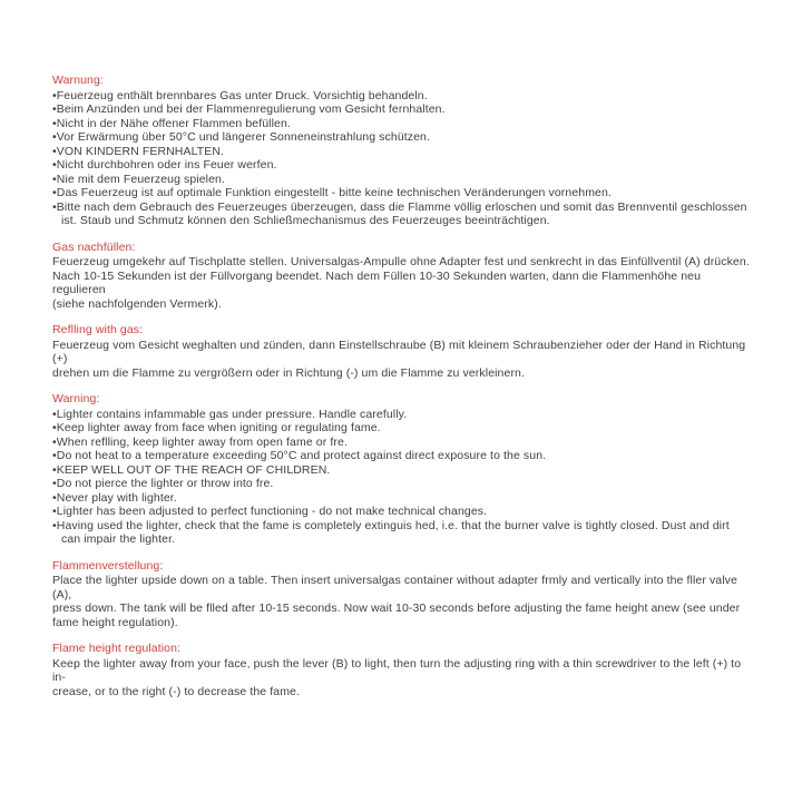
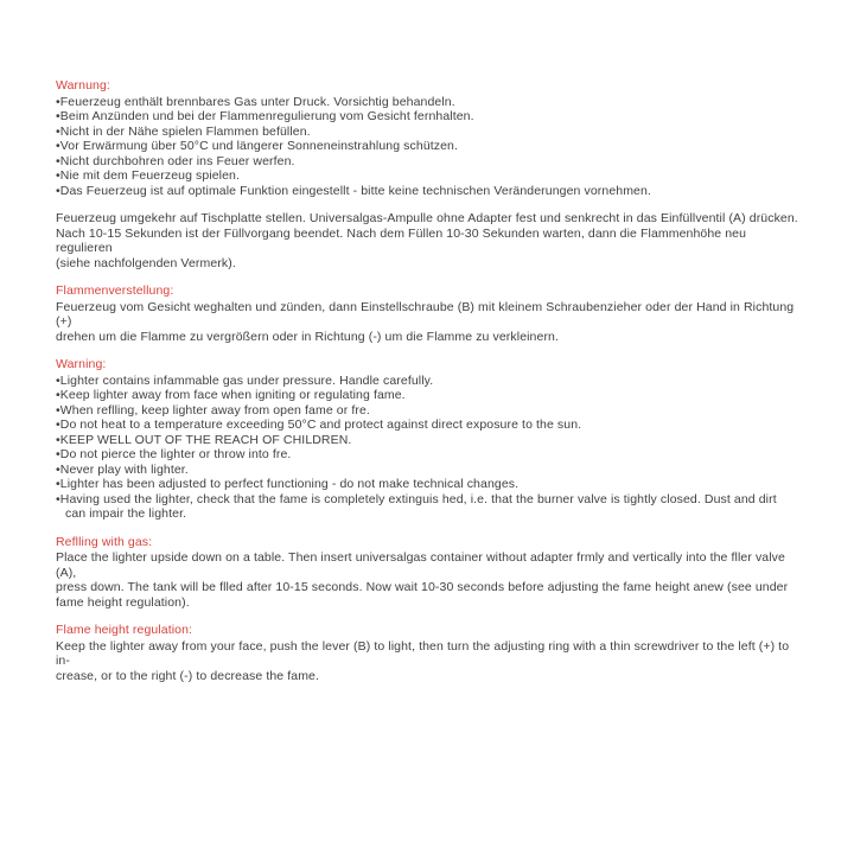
  Warnung:
  Feuerzeug enthält brennbares Gas unter Druck. Vorsichtig behandeln.
  Beim Anzünden und bei der Flammenregulierung vom Gesicht fernhalten.
- Nicht in der Nähe offener Flammen befüllen.
+ Nicht in der Nähe spielen Flammen befüllen.
  Vor Erwärmung über 50°C und längerer Sonneneinstrahlung schützen.
- VON KINDERN FERNHALTEN.
  Nicht durchbohren oder ins Feuer werfen.
  Nie mit dem Feuerzeug spielen.
  Das Feuerzeug ist auf optimale Funktion eingestellt - bitte keine technischen Veränderungen vornehmen.
- Bitte nach dem Gebrauch des Feuerzeuges überzeugen, dass die Flamme völlig erloschen und somit das Brennventil geschlossen
- ist. Staub und Schmutz können den Schließmechanismus des Feuerzeuges beeinträchtigen.
- Gas nachfüllen:
  Feuerzeug umgekehr auf Tischplatte stellen. Universalgas-Ampulle ohne Adapter fest und senkrecht in das Einfüllventil (A) drücken.
  Nach 10-15 Sekunden ist der Füllvorgang beendet. Nach dem Füllen 10-30 Sekunden warten, dann die Flammenhöhe neu regulieren
  (siehe nachfolgenden Vermerk).
- Reflling with gas:
+ Flammenverstellung:
  Feuerzeug vom Gesicht weghalten und zünden, dann Einstellschraube (B) mit kleinem Schraubenzieher oder der Hand in Richtung (+)
  drehen um die Flamme zu vergrößern oder in Richtung (-) um die Flamme zu verkleinern.
  Warning:
  Lighter contains infammable gas under pressure. Handle carefully.
  Keep lighter away from face when igniting or regulating fame.
  When reflling, keep lighter away from open fame or fre.
  Do not heat to a temperature exceeding 50°C and protect against direct exposure to the sun.
  KEEP WELL OUT OF THE REACH OF CHILDREN.
  Do not pierce the lighter or throw into fre.
  Never play with lighter.
  Lighter has been adjusted to perfect functioning - do not make technical changes.
  Having used the lighter, check that the fame is completely extinguis hed, i.e. that the burner valve is tightly closed. Dust and dirt
  can impair the lighter.
- Flammenverstellung:
+ Reflling with gas:
  Place the lighter upside down on a table. Then insert universalgas container without adapter frmly and vertically into the fller valve (A),
  press down. The tank will be flled after 10-15 seconds. Now wait 10-30 seconds before adjusting the fame height anew (see under
  fame height regulation).
  Flame height regulation:
  Keep the lighter away from your face, push the lever (B) to light, then turn the adjusting ring with a thin screwdriver to the left (+) to in-
  crease, or to the right (-) to decrease the fame.
